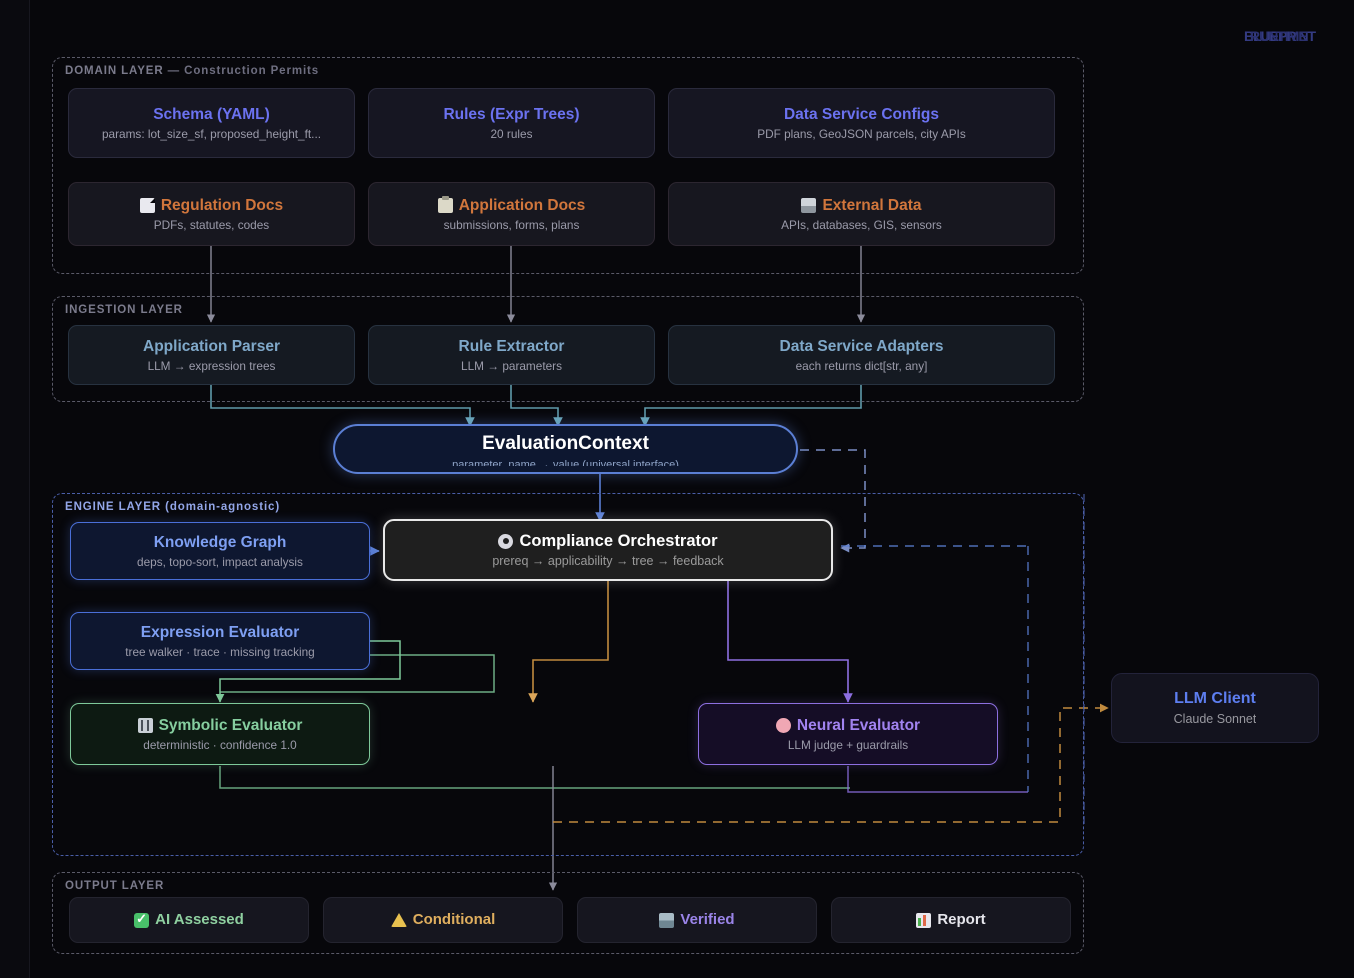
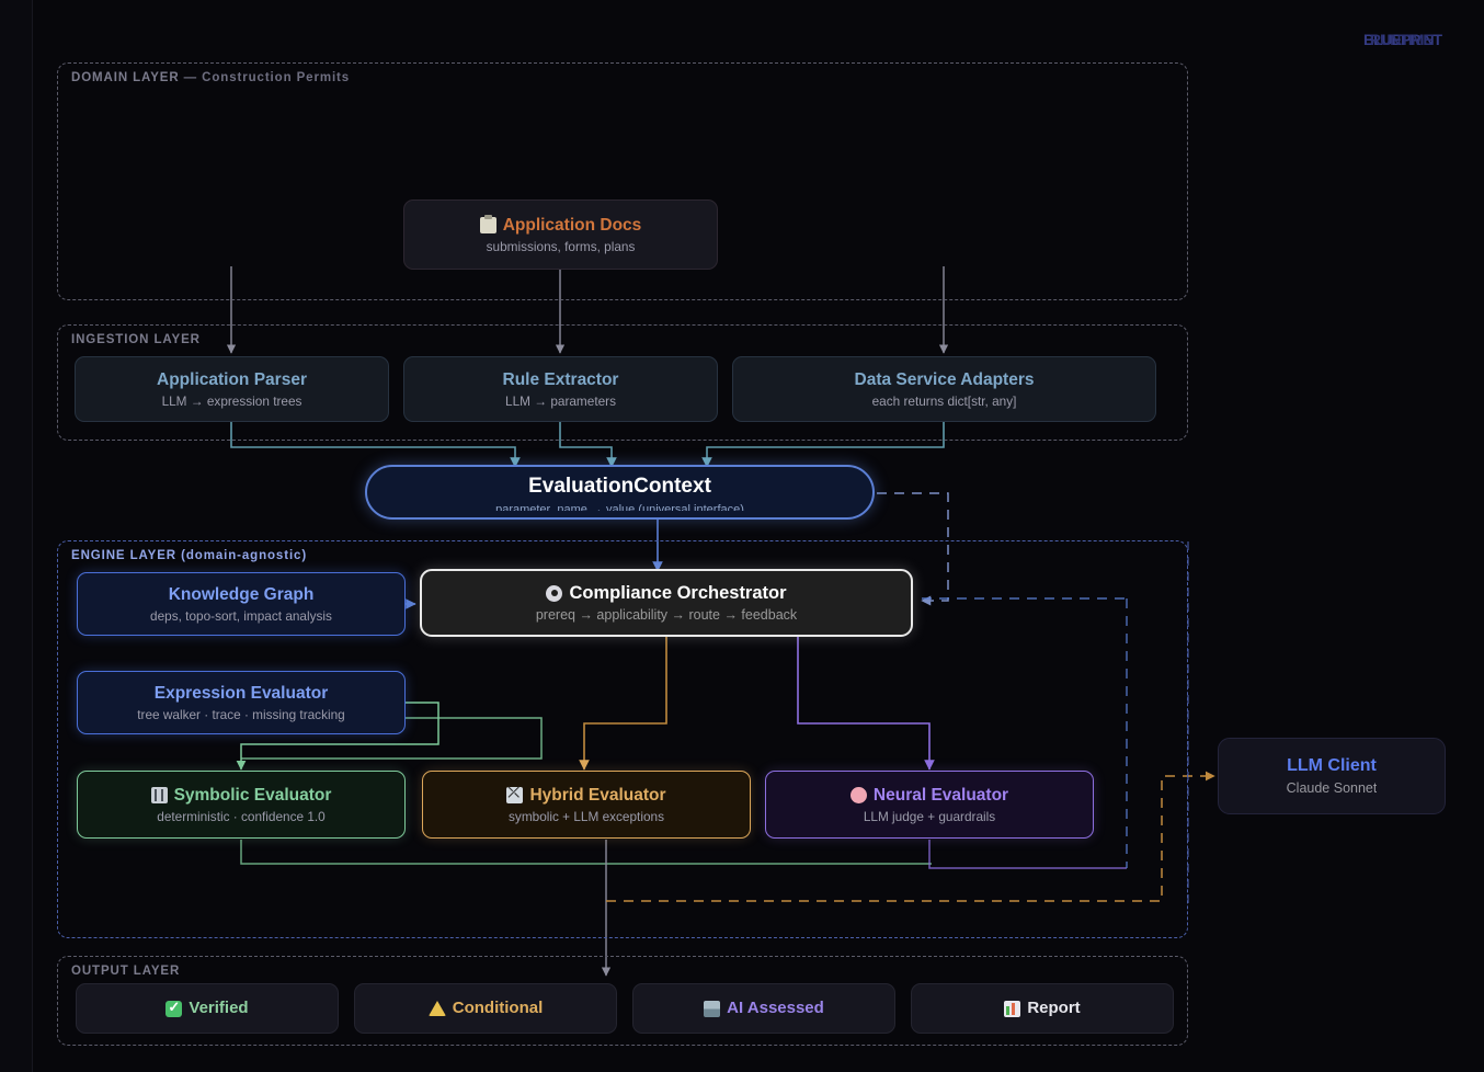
  BLUEPRINT
  RUNTIME
  DOMAIN LAYER — Construction Permits
- Schema (YAML)
- params: lot_size_sf, proposed_height_ft...
- Rules (Expr Trees)
- 20 rules
- Data Service Configs
- PDF plans, GeoJSON parcels, city APIs
- Regulation Docs
- PDFs, statutes, codes
  Application Docs
  submissions, forms, plans
- External Data
- APIs, databases, GIS, sensors
  INGESTION LAYER
  Application Parser
  LLM → expression trees
  Rule Extractor
  LLM → parameters
  Data Service Adapters
  each returns dict[str, any]
  EvaluationContext
  parameter_name → value (universal interface)
  ENGINE LAYER (domain-agnostic)
  Knowledge Graph
  deps, topo-sort, impact analysis
  Compliance Orchestrator
- prereq → applicability → tree → feedback
+ prereq → applicability → route → feedback
  Expression Evaluator
  tree walker · trace · missing tracking
  Symbolic Evaluator
  deterministic · confidence 1.0
+ Hybrid Evaluator
+ symbolic + LLM exceptions
  Neural Evaluator
  LLM judge + guardrails
  LLM Client
  Claude Sonnet
  OUTPUT LAYER
- AI Assessed
+ Verified
  Conditional
- Verified
+ AI Assessed
  Report
